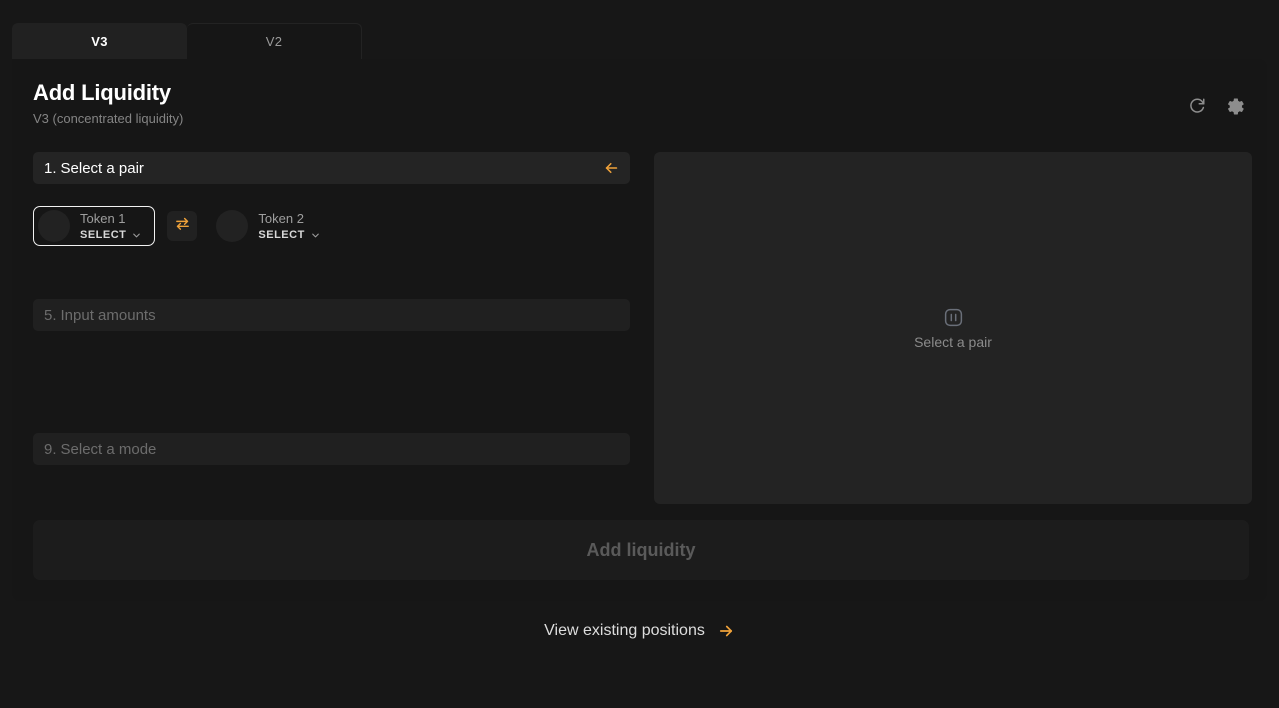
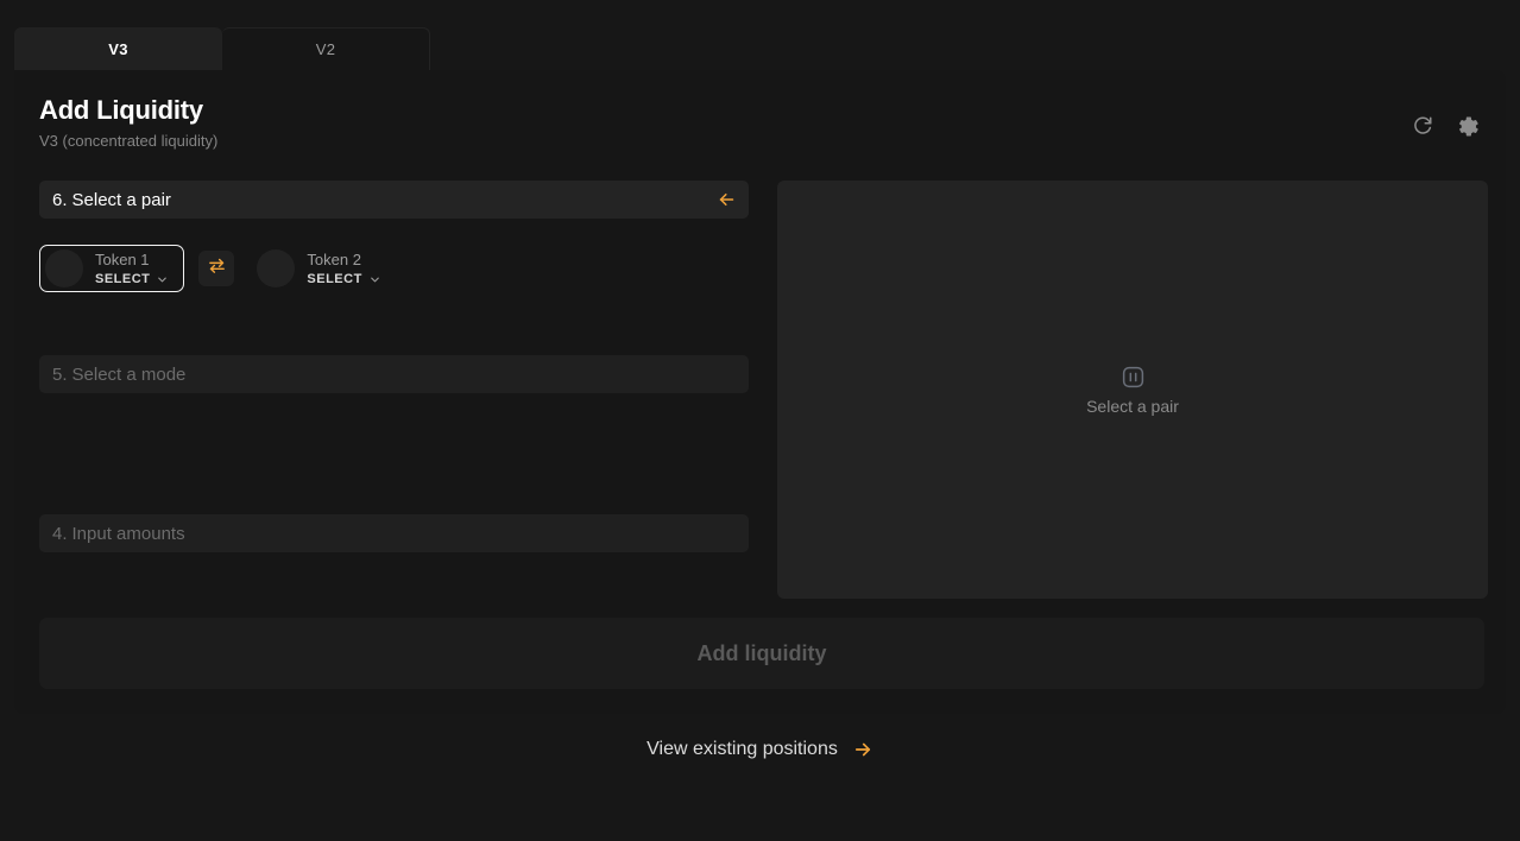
  V3
  V2
  Add Liquidity
  V3 (concentrated liquidity)
- 1.
+ 6.
  Select a pair
  Token 1
  SELECT
  Token 2
  SELECT
  5.
- Input amounts
+ Select a mode
- 9.
+ 4.
- Select a mode
+ Input amounts
  Select a pair
  Add liquidity
  View existing positions
